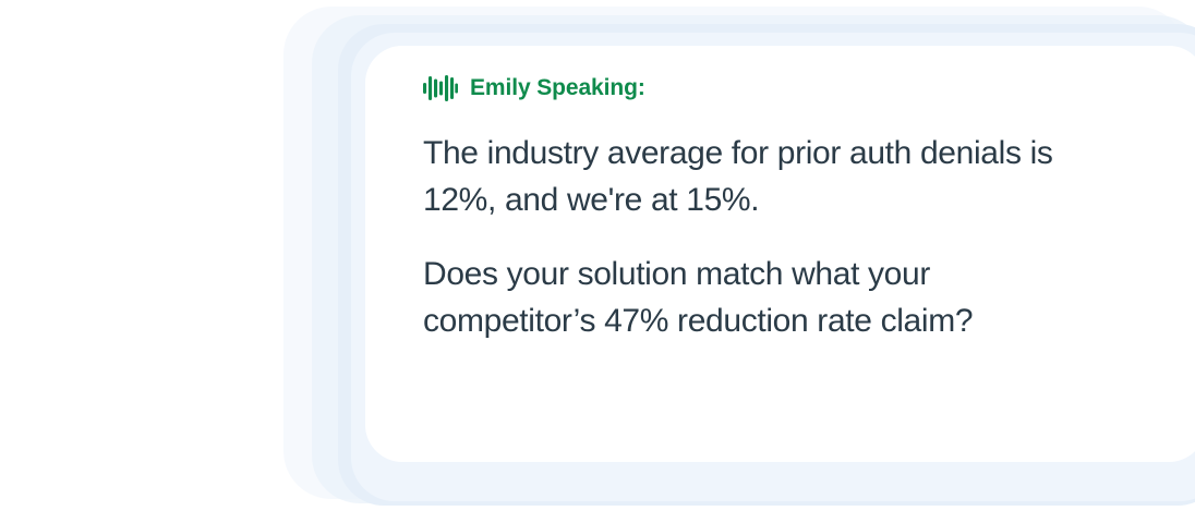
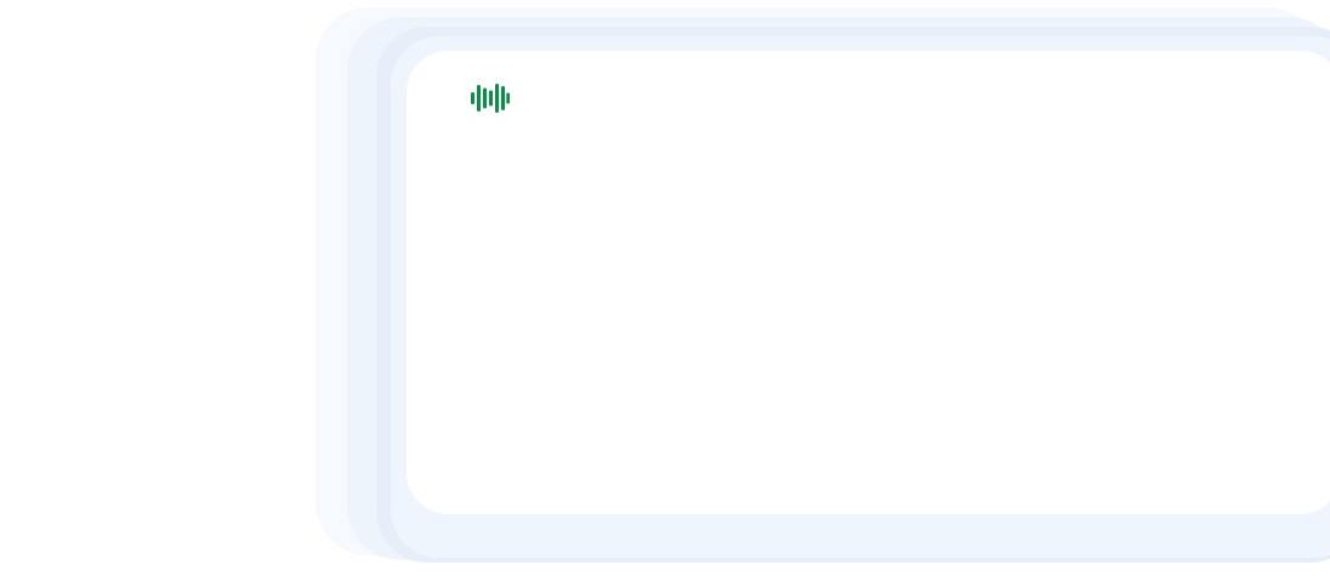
- Emily Speaking:
- The industry average for prior auth denials is 12%, and we're at 15%.
- Does your solution match what your competitor’s 47% reduction rate claim?
